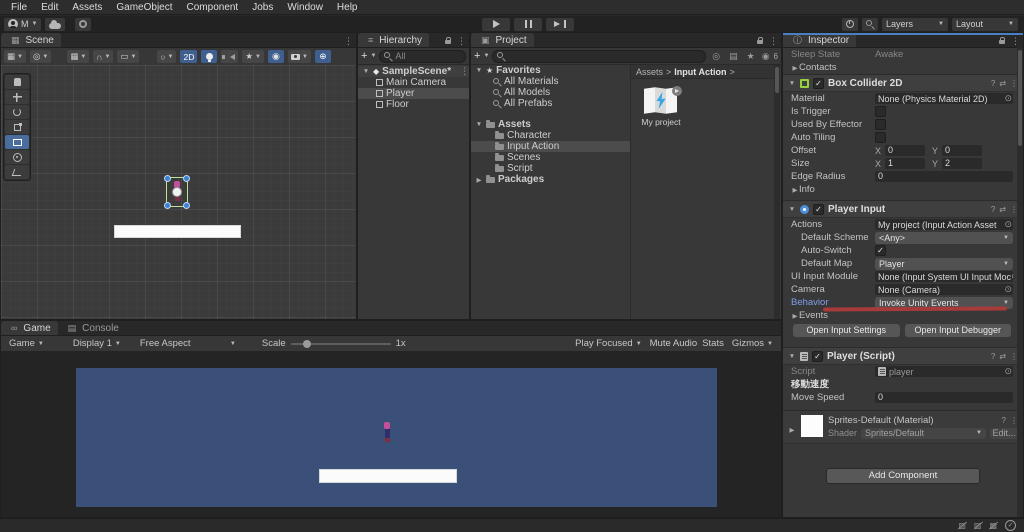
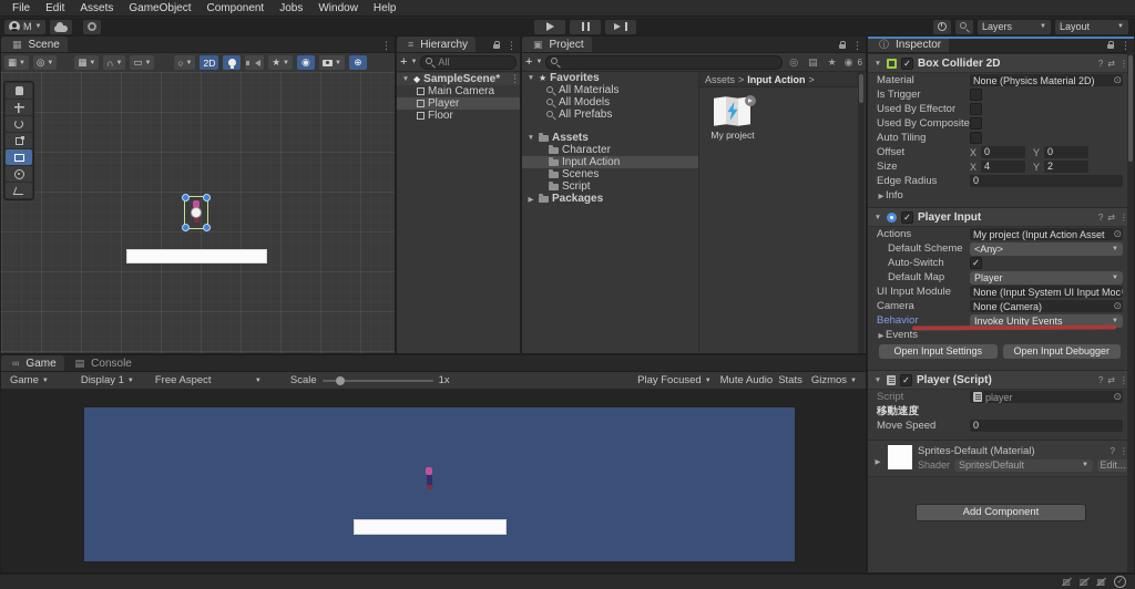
  File
  Edit
  Assets
  GameObject
  Component
  Jobs
  Window
  Help
  M
  Layers
  Layout
  ▦
  Scene
  ⋮
  ▦
  ◎
  ▦
  ∩
  ▭
  ○
  2D
  ★
  ◉
  ⊕
  ≡
  Hierarchy
  ⋮
  +
  All
  ◆
  SampleScene*
  ⋮
  Main Camera
  Player
  Floor
  ▣
  Project
  ⋮
  +
  ◎
  ▤
  ★
  ◉
  6
  ★
  Favorites
  All Materials
  All Models
  All Prefabs
  Assets
  Character
  Input Action
  Scenes
  Script
  Packages
  Assets
  >
  Input Action
  >
  My project
  ⓘ
  Inspector
  ⋮
- Sleep State
- Awake
- Contacts
  ✓
  Box Collider 2D
  ?
  ⇄
  ⋮
  Material
  None (Physics Material 2D)
  ⊙
  Is Trigger
  Used By Effector
+ Used By Composite
  Auto Tiling
  Offset
  X
  0
  Y
  0
  Size
  X
- 1
+ 4
  Y
  2
  Edge Radius
  0
  Info
  ✓
  Player Input
  ?
  ⇄
  ⋮
  Actions
  My project (Input Action Asset
  ⊙
  Default Scheme
  <Any>
  Auto-Switch
  ✓
  Default Map
  Player
  UI Input Module
  None (Input System UI Input Moc
  Camera
  None (Camera)
  ⊙
  Behavior
  Invoke Unity Events
  Events
  Open Input Settings
  Open Input Debugger
  ✓
  Player (Script)
  ?
  ⇄
  ⋮
  Script
  player
  ⊙
  移動速度
  Move Speed
  0
  Sprites-Default (Material)
  ?
  ⋮
  Shader
  Sprites/Default
  Edit...
  Add Component
  ∞
  Game
  ▤
  Console
  Game
  Display 1
  Free Aspect
  Scale
  1x
  Play Focused
  Mute Audio
  Stats
  Gizmos
  ▧
  ▨
  ▩
